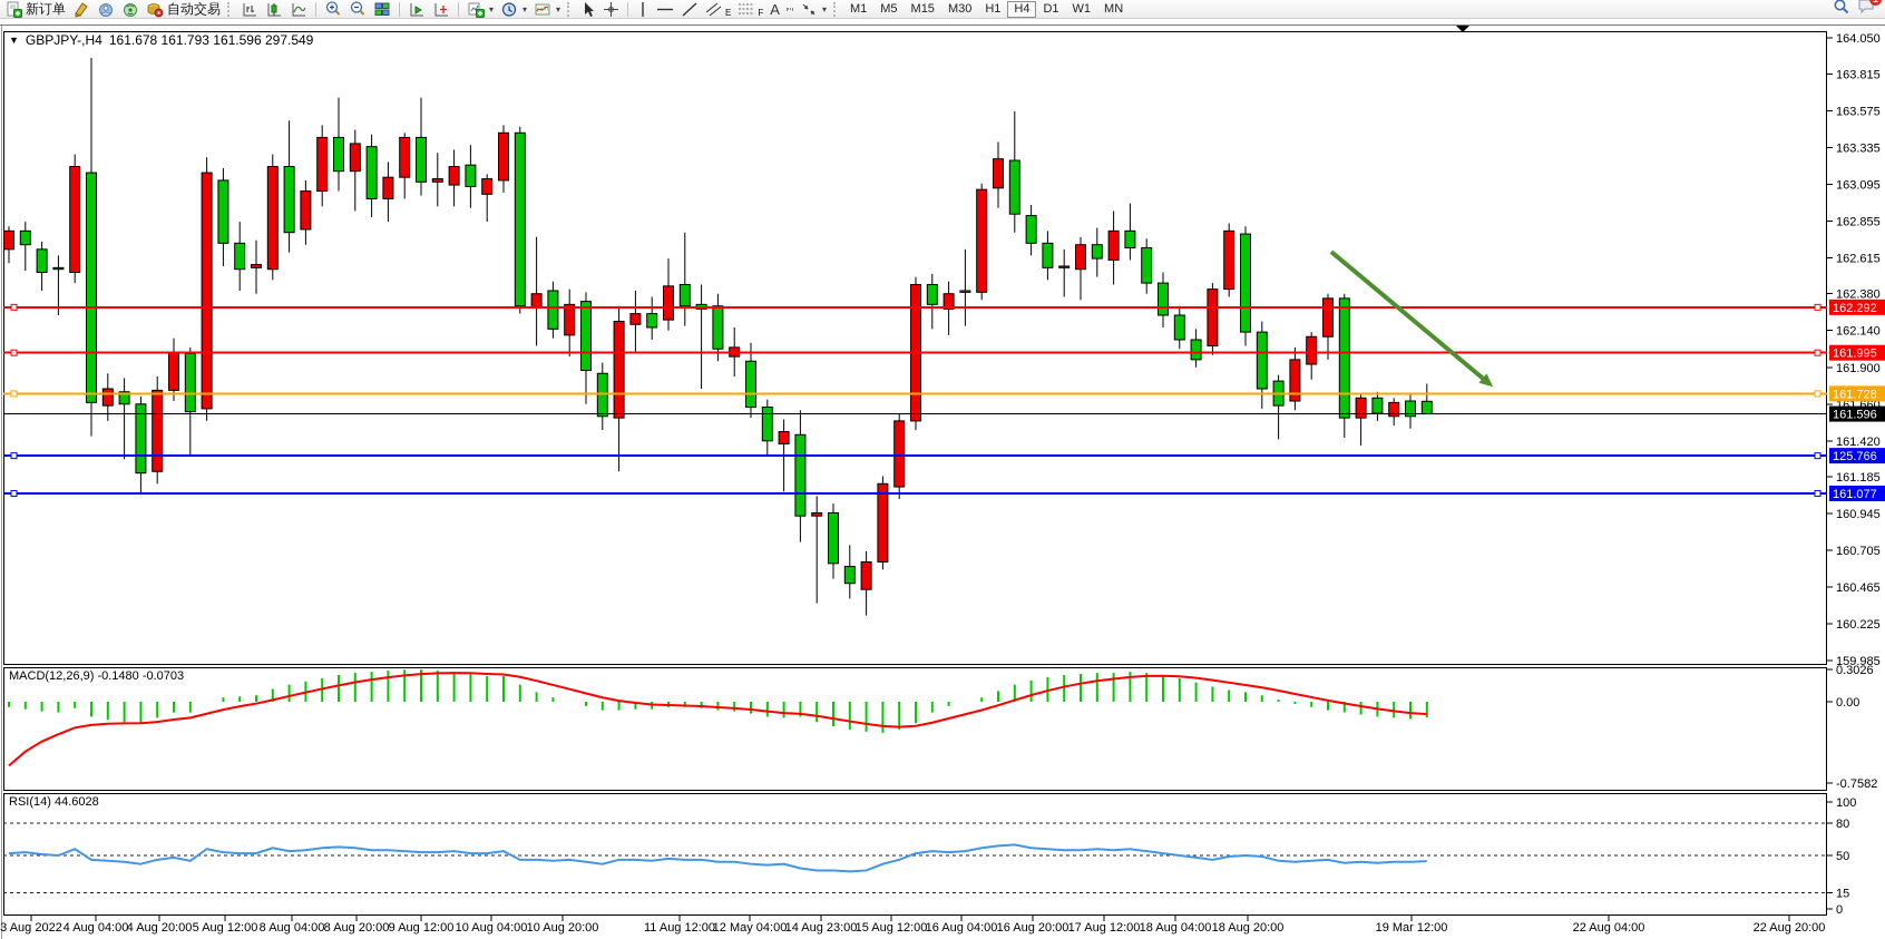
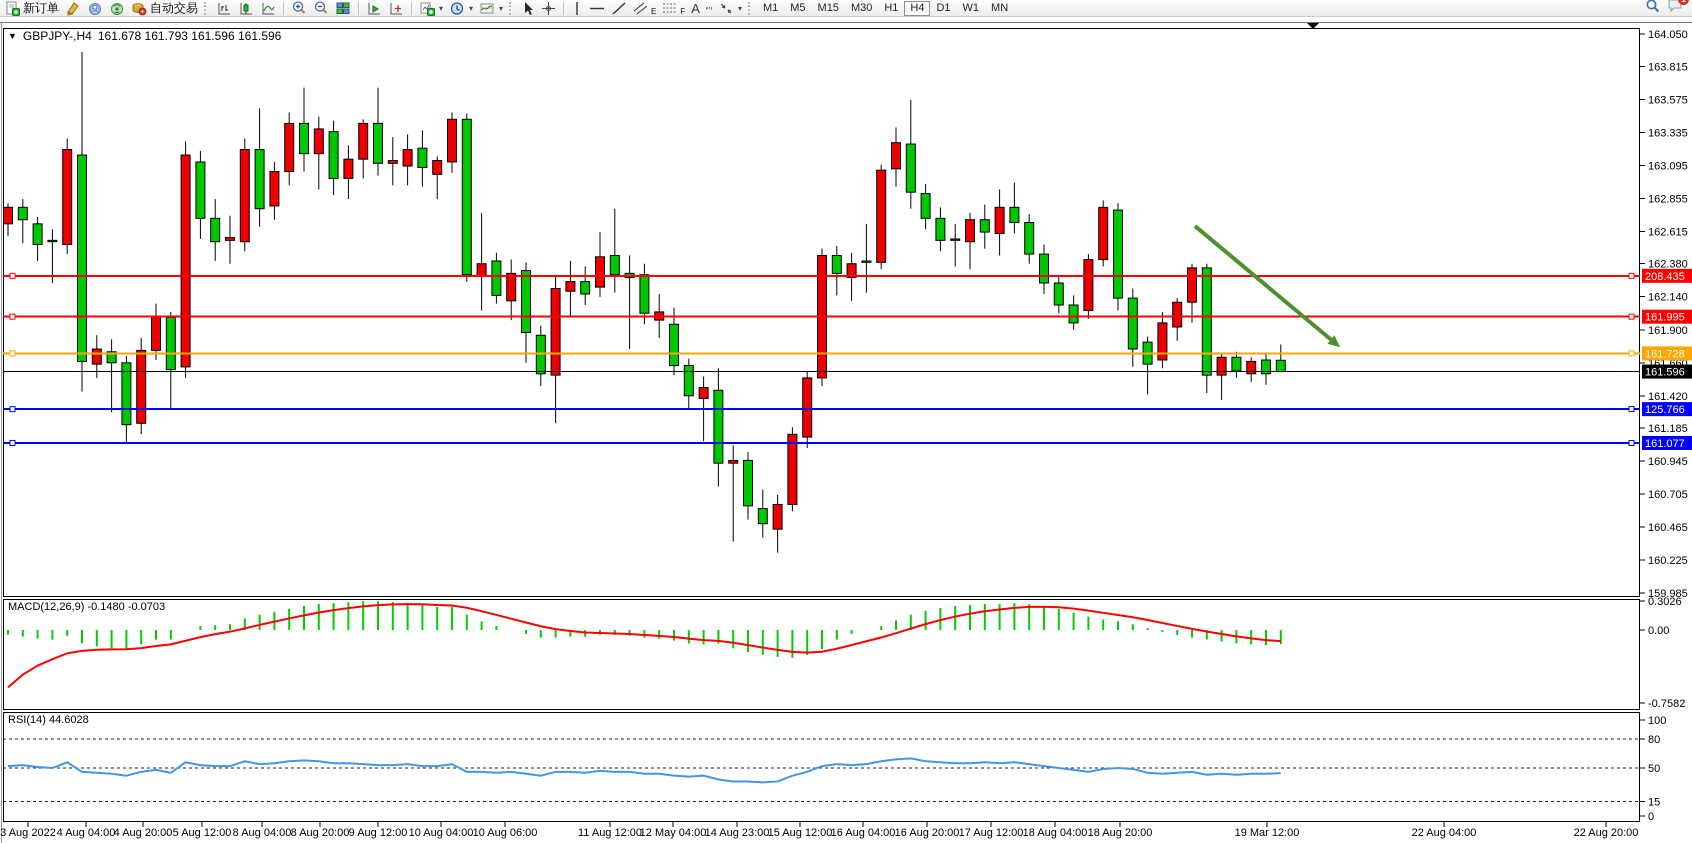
  新订单
  自动交易
  ▾
  ▾
  ▾
  E
  F
  A
  ▾
  M1
  M5
  M15
  M30
  H1
  H4
  D1
  W1
  MN
  ▼
  GBPJPY-,H4
- 161.678 161.793 161.596 297.549
+ 161.678 161.793 161.596 161.596
  MACD(12,26,9) -0.1480 -0.0703
  RSI(14) 44.6028
  164.050
  163.815
  163.575
  163.335
  163.095
  162.855
  162.615
  162.380
  162.140
  161.900
  161.660
  161.420
  161.185
  160.945
  160.705
  160.465
  160.225
  159.985
  3 Aug 2022
  4 Aug 04:00
  4 Aug 20:00
  5 Aug 12:00
  8 Aug 04:00
  8 Aug 20:00
  9 Aug 12:00
  10 Aug 04:00
- 10 Aug 20:00
+ 10 Aug 06:00
  11 Aug 12:00
  12 May 04:00
  14 Aug 23:00
  15 Aug 12:00
  16 Aug 04:00
  16 Aug 20:00
  17 Aug 12:00
  18 Aug 04:00
  18 Aug 20:00
  19 Mar 12:00
  22 Aug 04:00
  22 Aug 20:00
- 162.292
+ 208.435
  161.995
  161.728
  161.596
  125.766
  161.077
  0.3026
  0.00
  -0.7582
  100
  80
  50
  15
  0
